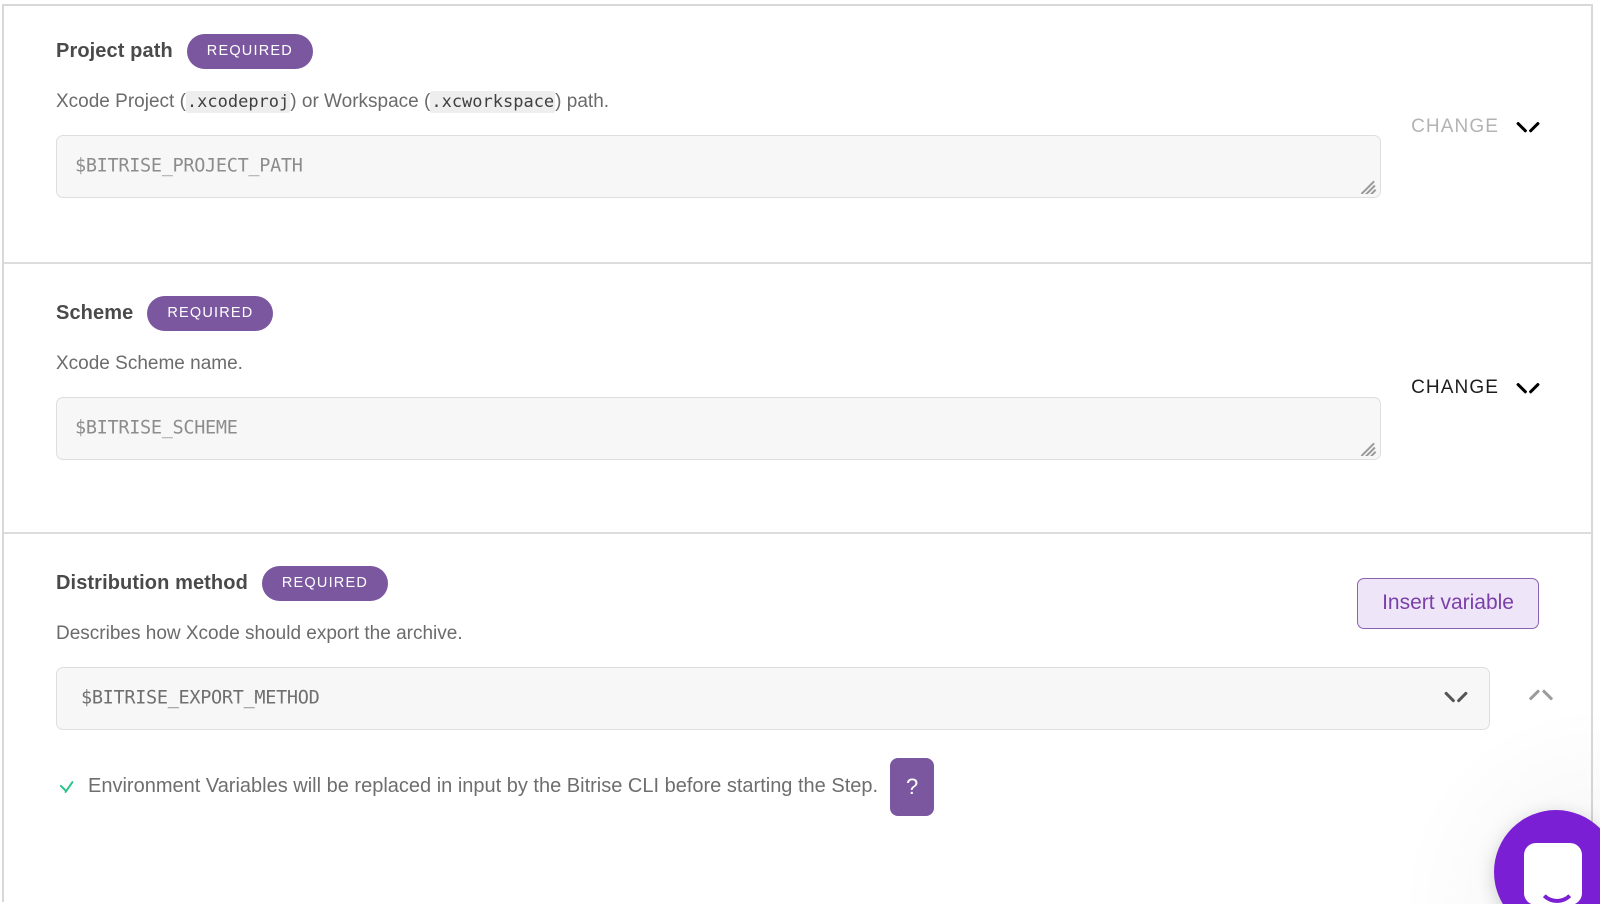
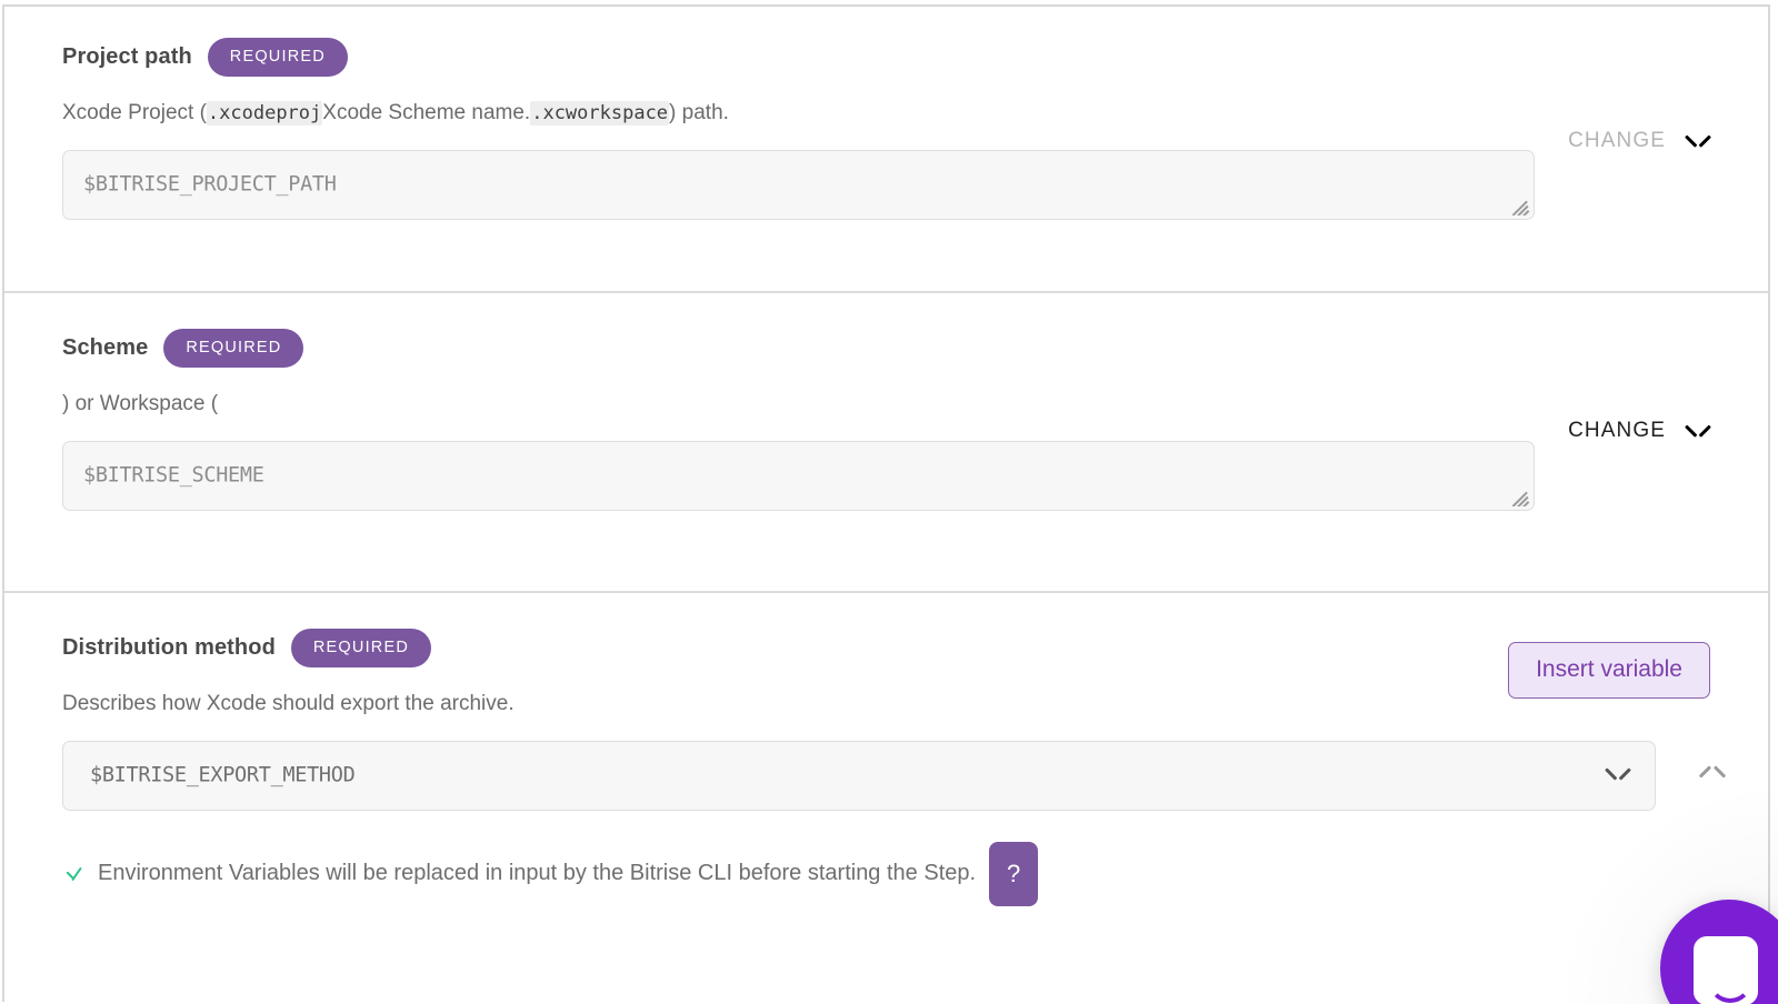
  Project path
  REQUIRED
- Xcode Project (.xcodeproj) or Workspace (.xcworkspace) path.
+ Xcode Project (.xcodeprojXcode Scheme name..xcworkspace) path.
  $BITRISE_PROJECT_PATH
  CHANGE
  Scheme
  REQUIRED
- Xcode Scheme name.
+ ) or Workspace (
  $BITRISE_SCHEME
  CHANGE
  Distribution method
  REQUIRED
  Describes how Xcode should export the archive.
  $BITRISE_EXPORT_METHOD
  Environment Variables will be replaced in input by the Bitrise CLI before starting the Step.
  ?
  Insert variable
